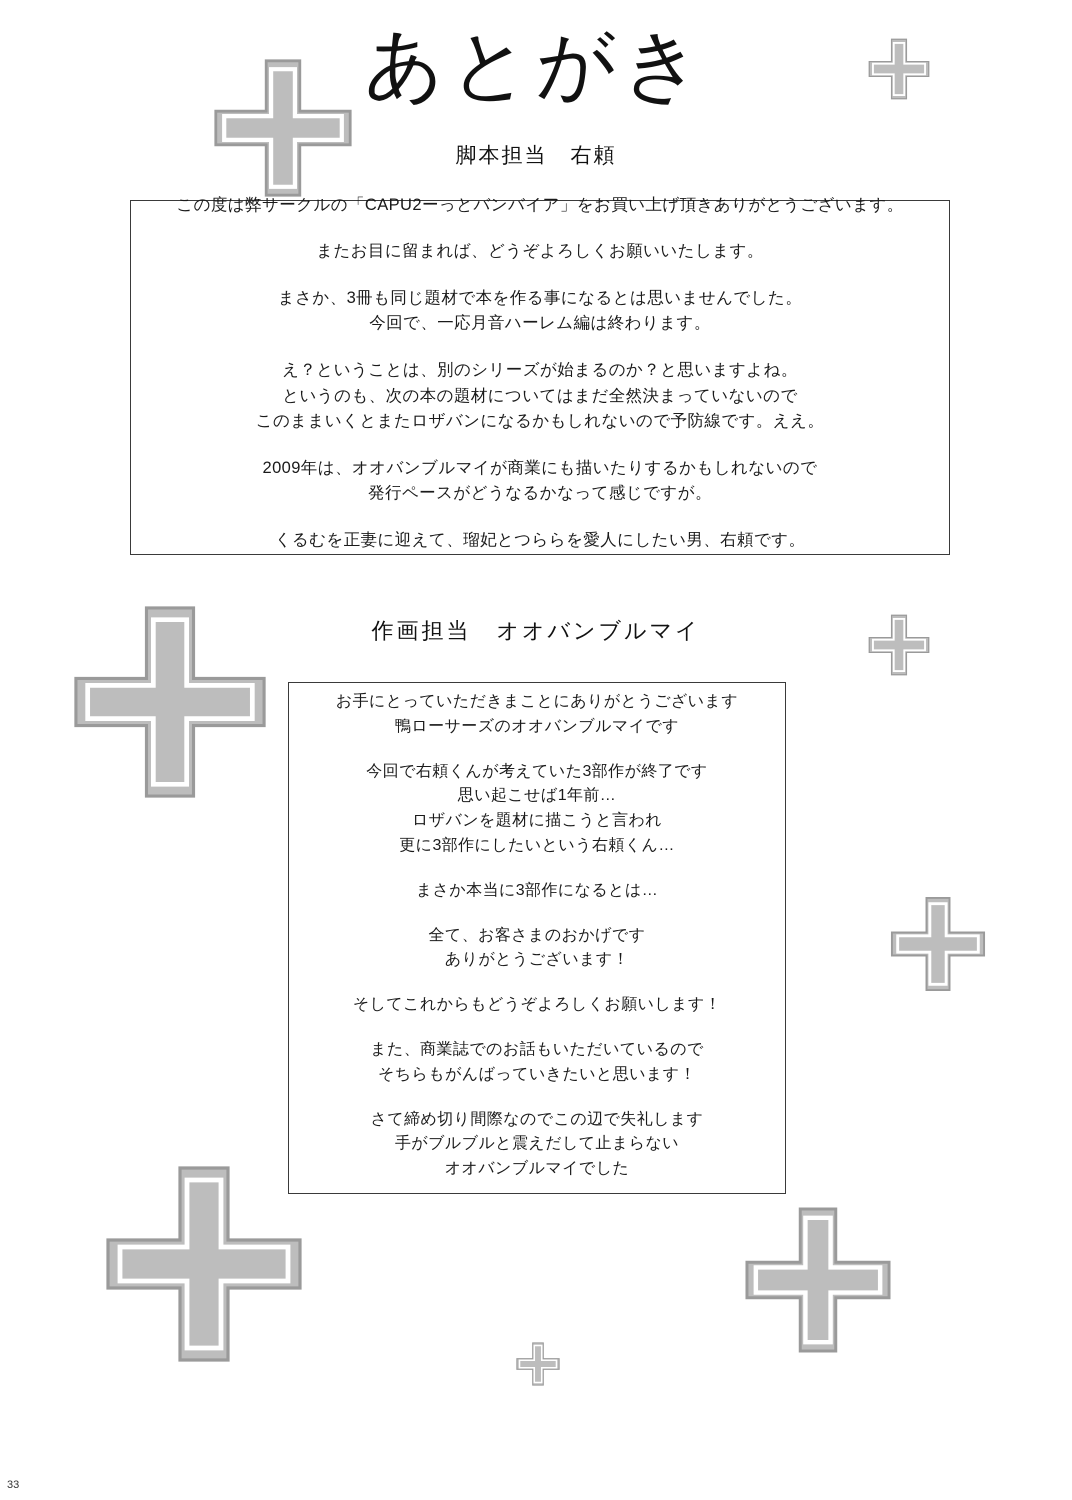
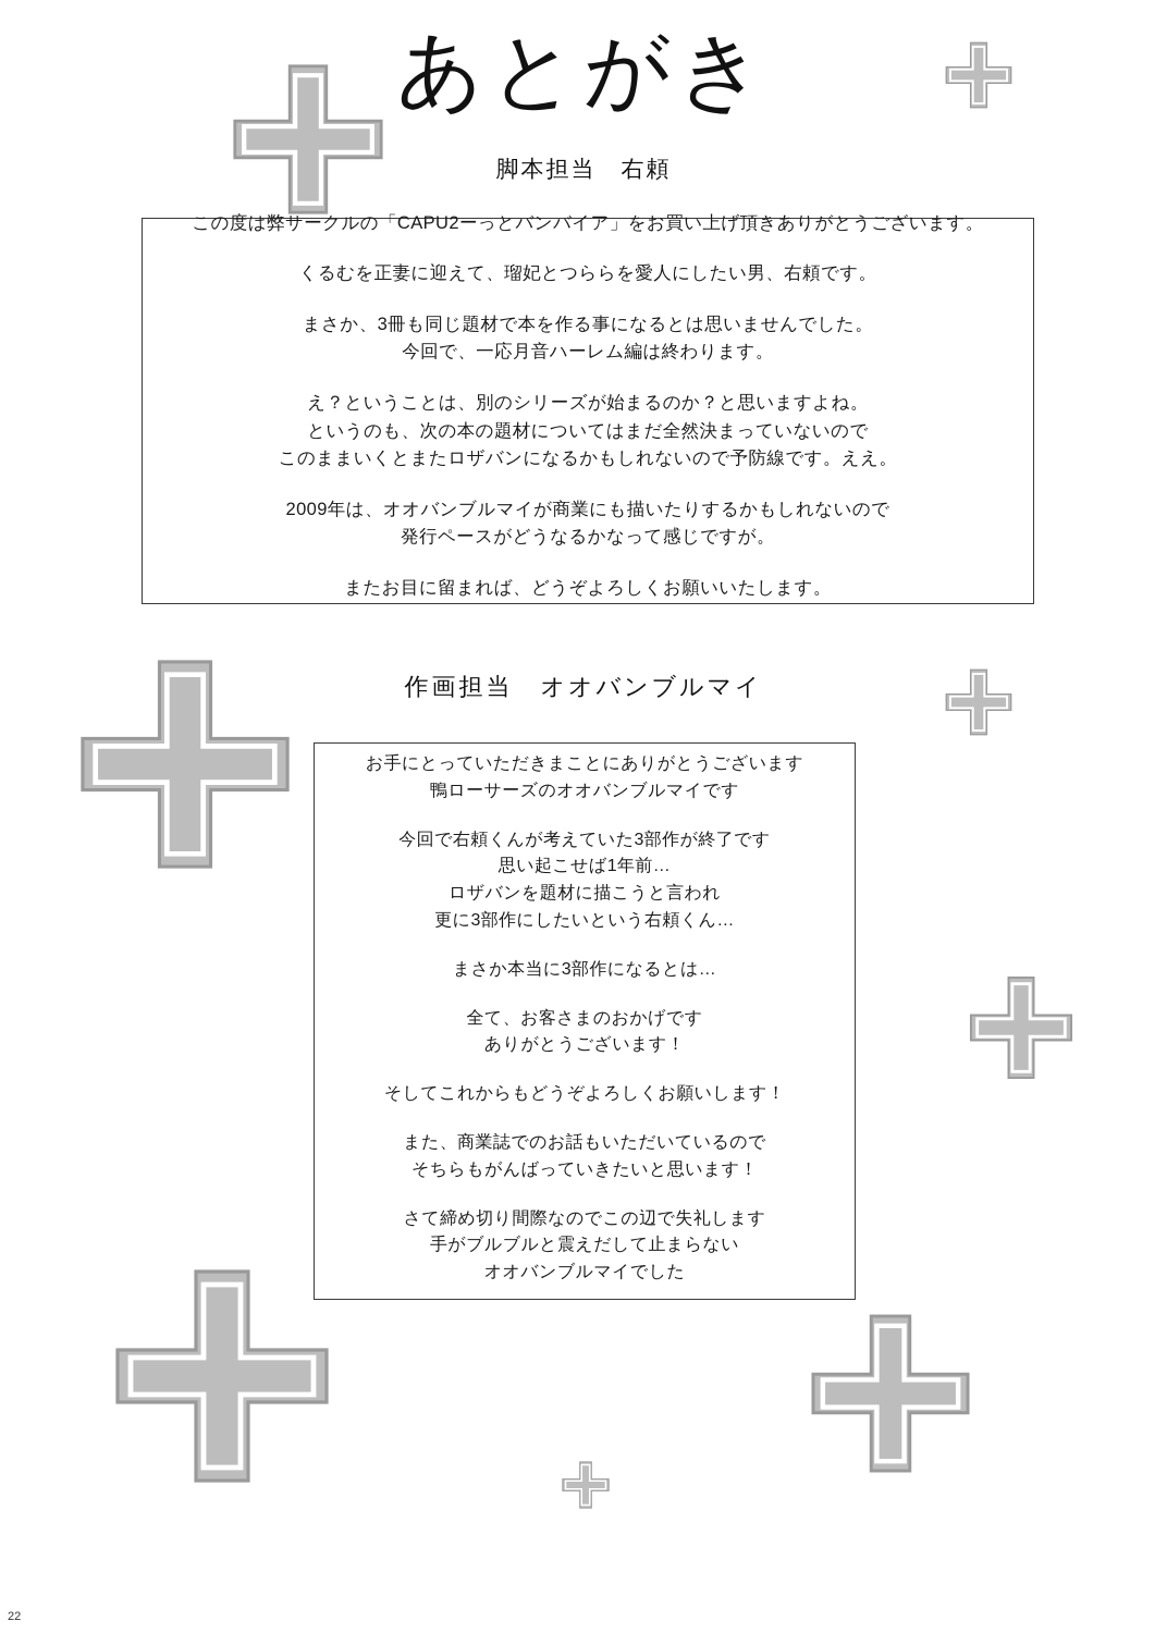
  あとがき
  脚本担当 右頼
  この度は弊サークルの「CAPU2ーっとバンバイア」をお買い上げ頂きありがとうございます。
- またお目に留まれば、どうぞよろしくお願いいたします。
+ くるむを正妻に迎えて、瑠妃とつららを愛人にしたい男、右頼です。
  まさか、3冊も同じ題材で本を作る事になるとは思いませんでした。
  今回で、一応月音ハーレム編は終わります。
  え？ということは、別のシリーズが始まるのか？と思いますよね。
  というのも、次の本の題材についてはまだ全然決まっていないので
  このままいくとまたロザバンになるかもしれないので予防線です。ええ。
  2009年は、オオバンブルマイが商業にも描いたりするかもしれないので
  発行ペースがどうなるかなって感じですが。
- くるむを正妻に迎えて、瑠妃とつららを愛人にしたい男、右頼です。
+ またお目に留まれば、どうぞよろしくお願いいたします。
  作画担当 オオバンブルマイ
  お手にとっていただきまことにありがとうございます
  鴨ローサーズのオオバンブルマイです
  今回で右頼くんが考えていた3部作が終了です
  思い起こせば1年前…
  ロザバンを題材に描こうと言われ
  更に3部作にしたいという右頼くん…
  まさか本当に3部作になるとは…
  全て、お客さまのおかげです
  ありがとうございます！
  そしてこれからもどうぞよろしくお願いします！
  また、商業誌でのお話もいただいているので
  そちらもがんばっていきたいと思います！
  さて締め切り間際なのでこの辺で失礼します
  手がブルブルと震えだして止まらない
  オオバンブルマイでした
- 33
+ 22
